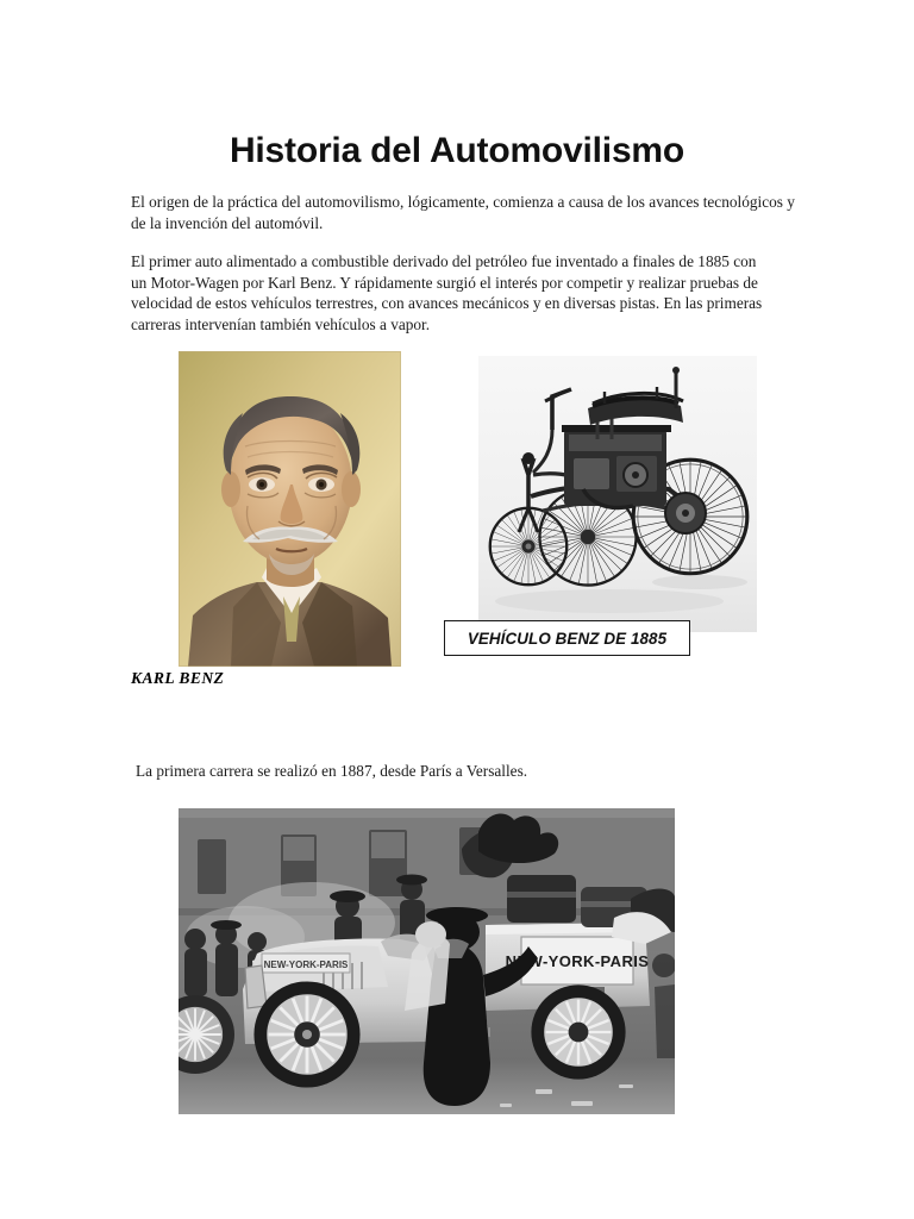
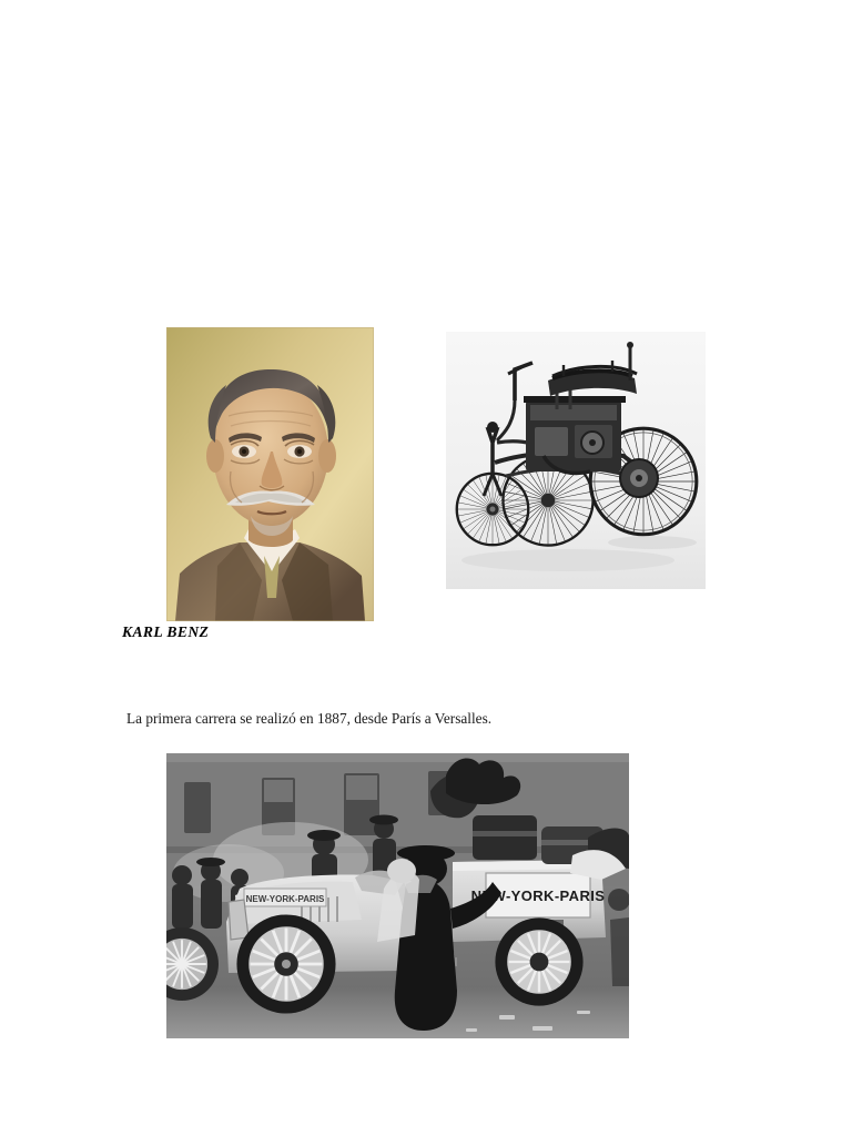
- Historia del Automovilismo
- El origen de la práctica del automovilismo, lógicamente, comienza a causa de los avances tecnológicos y de la invención del automóvil.
- El primer auto alimentado a combustible derivado del petróleo fue inventado a finales de 1885 con un Motor-Wagen por Karl Benz. Y rápidamente surgió el interés por competir y realizar pruebas de velocidad de estos vehículos terrestres, con avances mecánicos y en diversas pistas. En las primeras carreras intervenían también vehículos a vapor.
- VEHÍCULO BENZ DE 1885
  KARL BENZ
  La primera carrera se realizó en 1887, desde París a Versalles.
  N-YORK-PARIS
  NEW-YORK-PARIS
